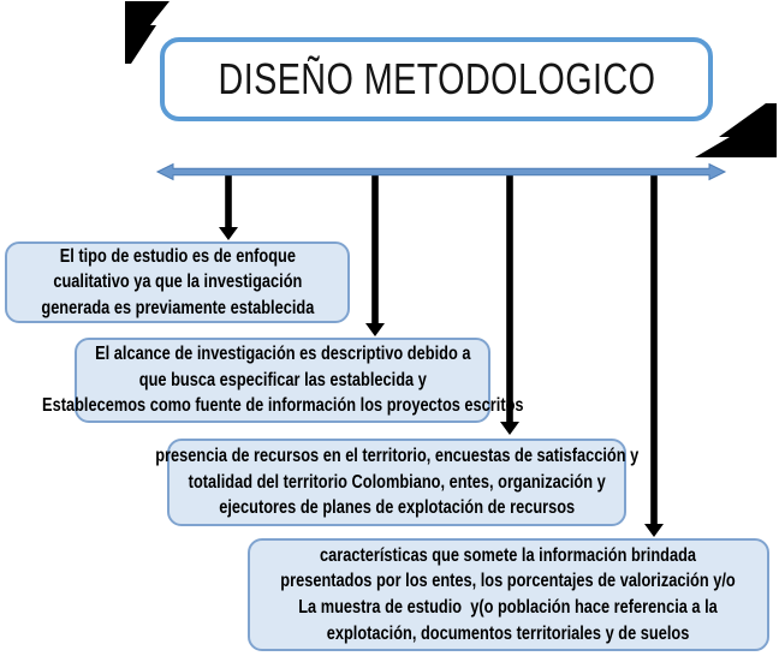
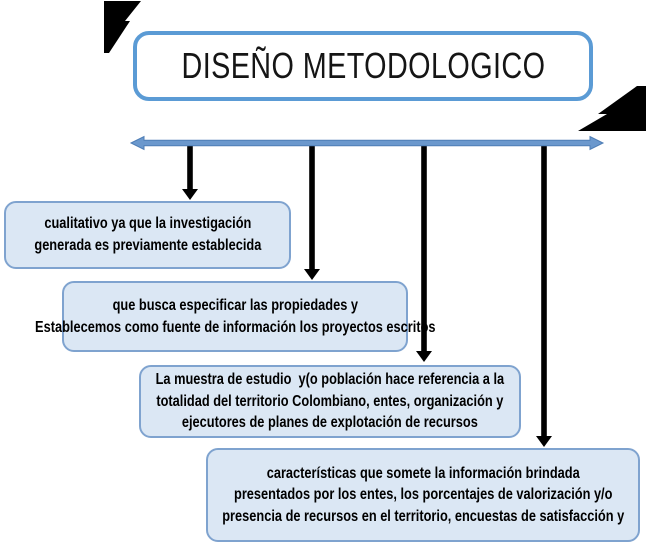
  DISEÑO METODOLOGICO
- El tipo de estudio es de enfoque
  cualitativo ya que la investigación
  generada es previamente establecida
- El alcance de investigación es descriptivo debido a
- que busca especificar las establecida y
+ que busca especificar las propiedades y
  Establecemos como fuente de información los proyectos escritos
- presencia de recursos en el territorio, encuestas de satisfacción y
+ La muestra de estudio y(o población hace referencia a la
  totalidad del territorio Colombiano, entes, organización y
  ejecutores de planes de explotación de recursos
  características que somete la información brindada
  presentados por los entes, los porcentajes de valorización y/o
- La muestra de estudio y(o población hace referencia a la
+ presencia de recursos en el territorio, encuestas de satisfacción y
- explotación, documentos territoriales y de suelos
